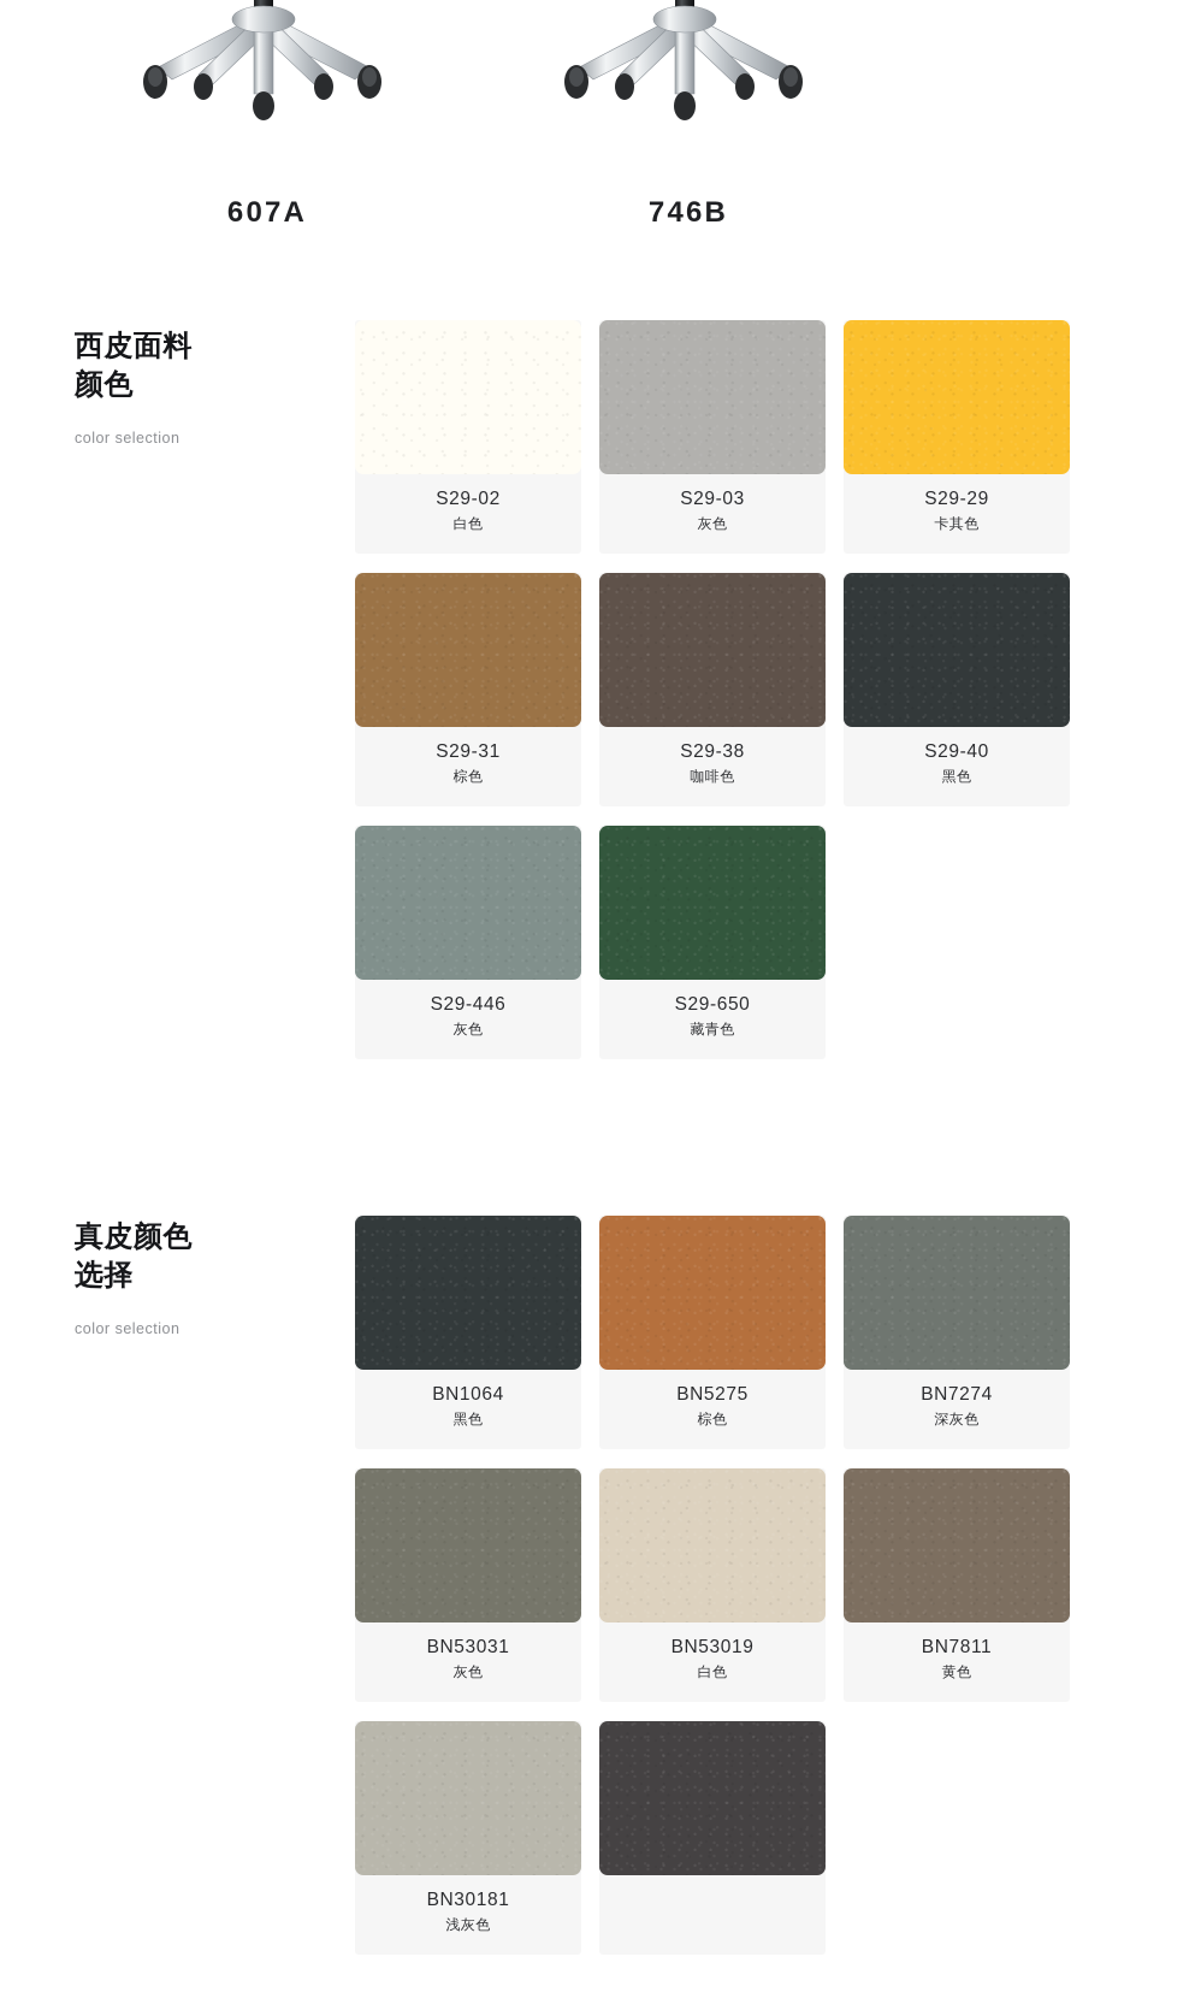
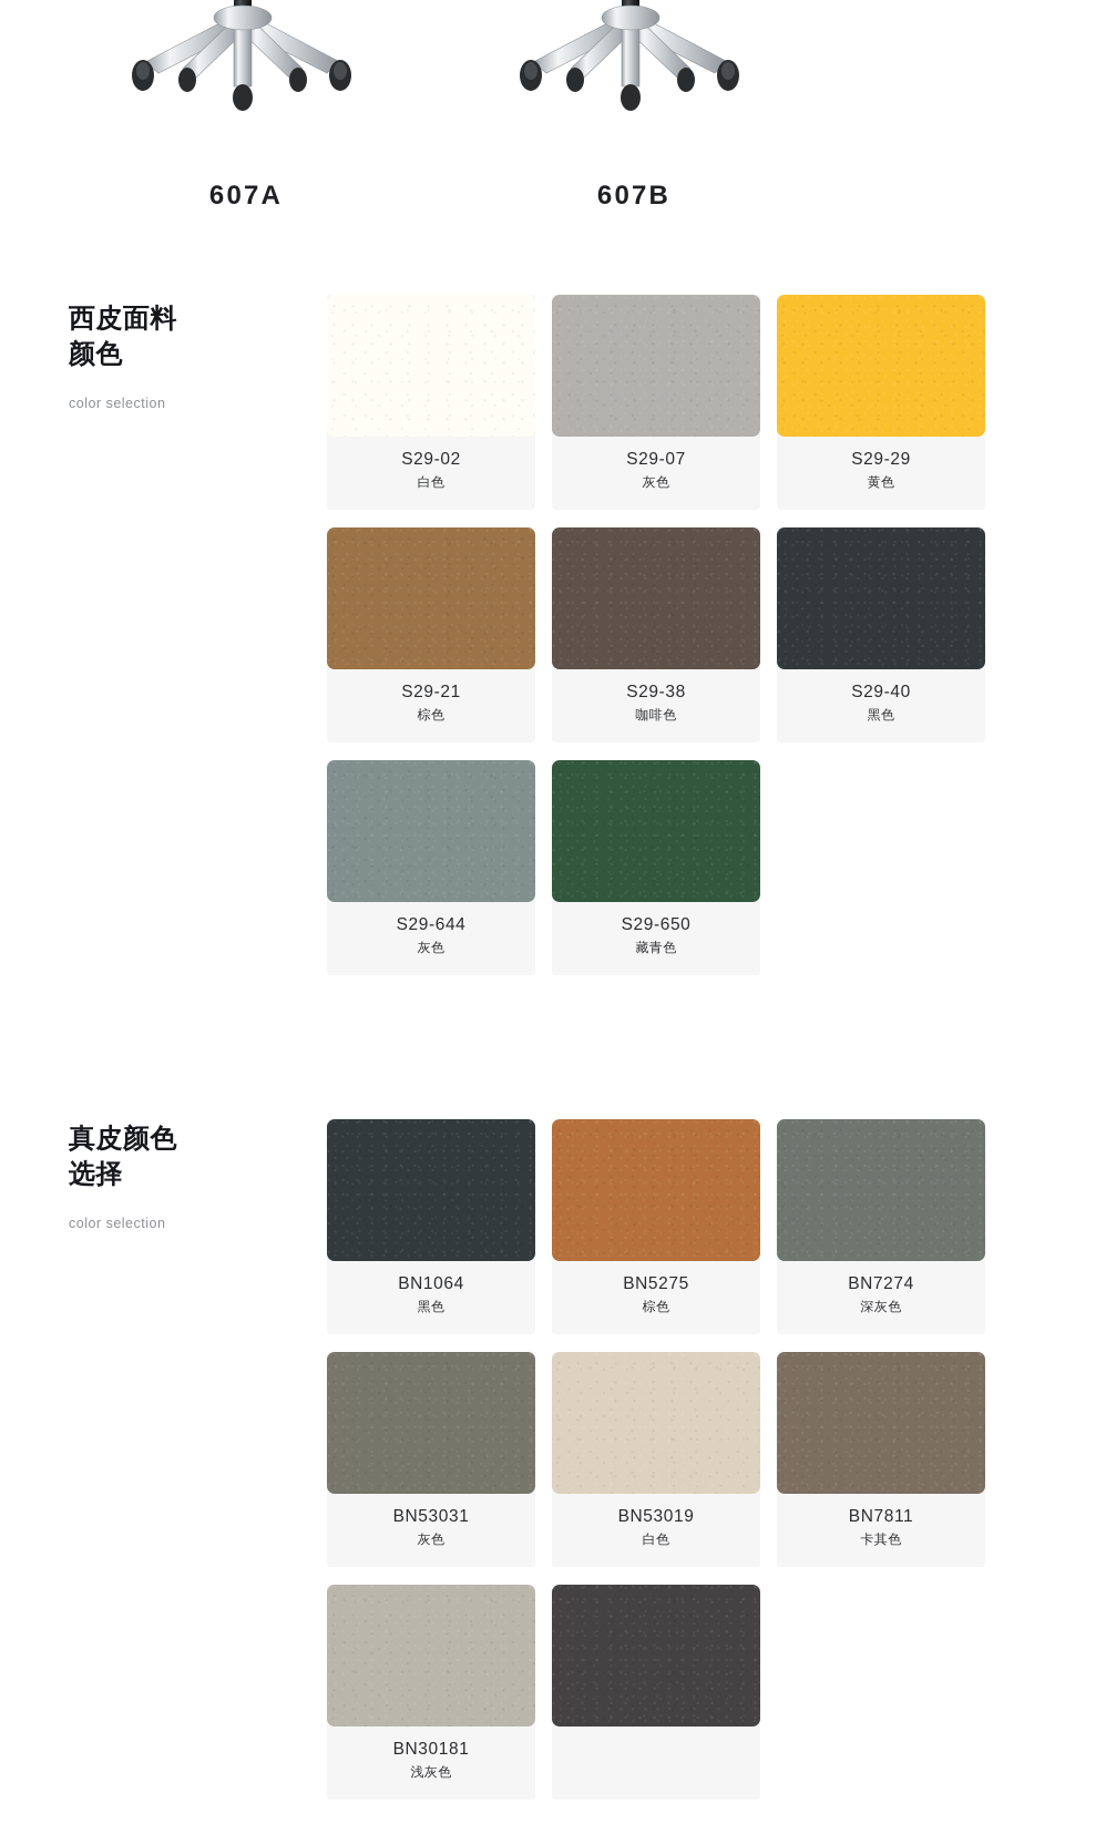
  607A
- 746B
+ 607B
  西皮面料
  颜色
  color selection
  S29-02
  白色
- S29-03
+ S29-07
  灰色
  S29-29
- 卡其色
+ 黄色
- S29-31
+ S29-21
  棕色
  S29-38
  咖啡色
  S29-40
  黑色
- S29-446
+ S29-644
  灰色
  S29-650
  藏青色
  真皮颜色
  选择
  color selection
  BN1064
  黑色
  BN5275
  棕色
  BN7274
  深灰色
  BN53031
  灰色
  BN53019
  白色
  BN7811
- 黄色
+ 卡其色
  BN30181
  浅灰色
